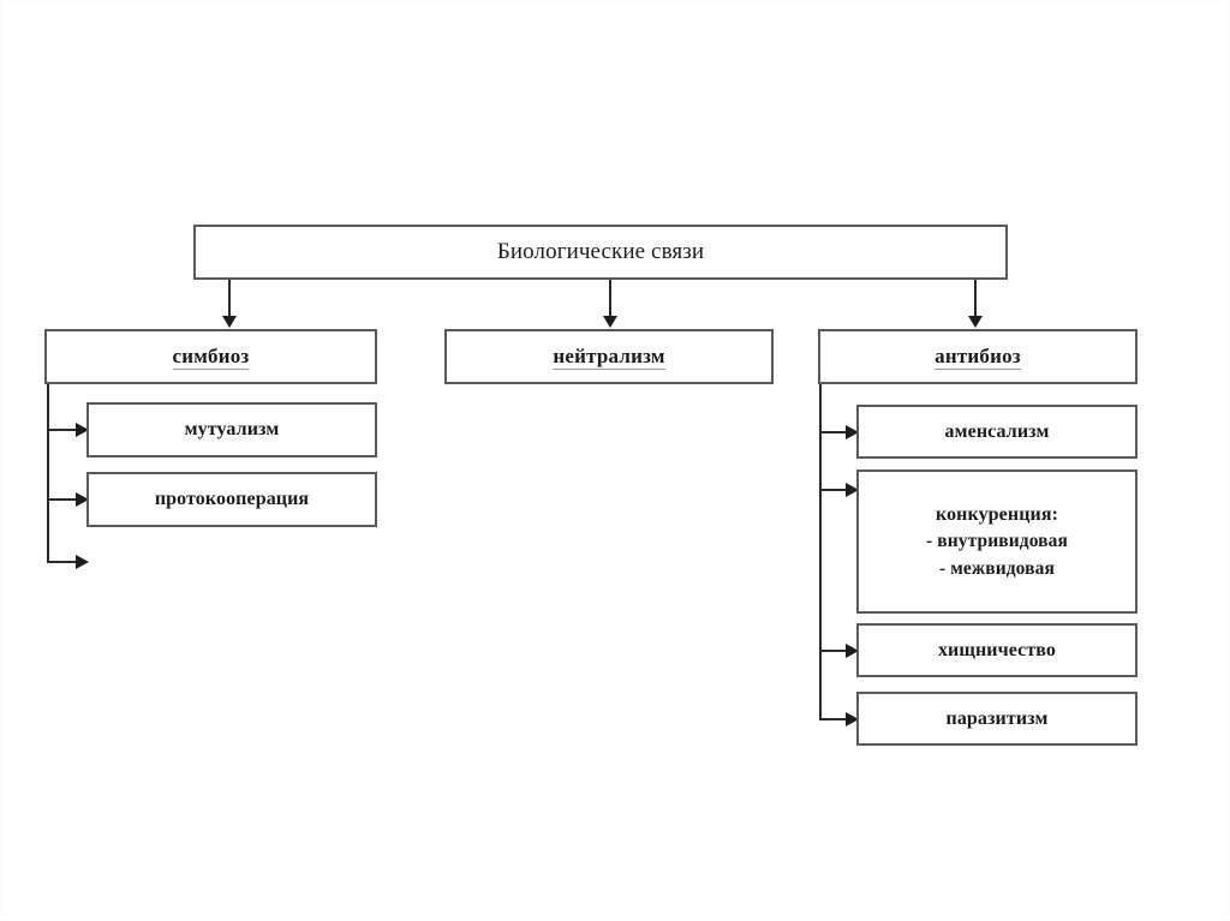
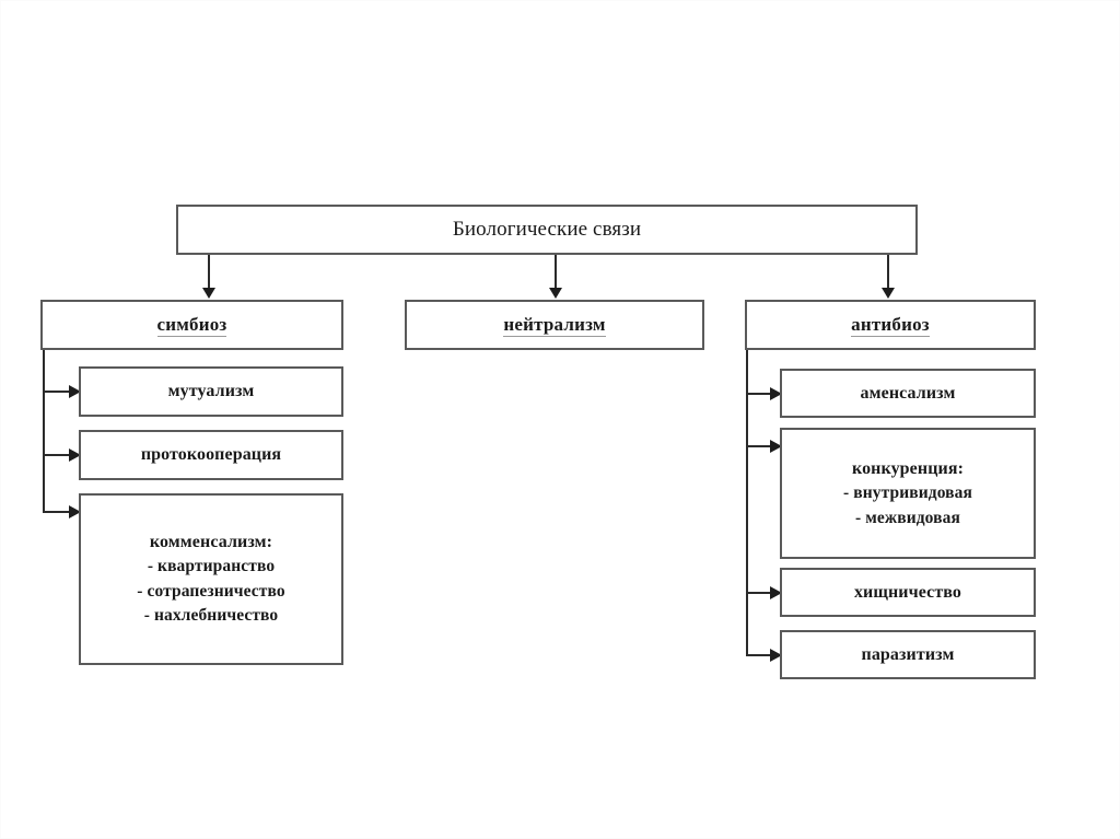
  Биологические связи
  симбиоз
  мутуализм
  протокооперация
+ комменсализм:
+ - квартиранство
+ - сотрапезничество
+ - нахлебничество
  нейтрализм
  антибиоз
  аменсализм
  конкуренция:
  - внутривидовая
  - межвидовая
  хищничество
  паразитизм
